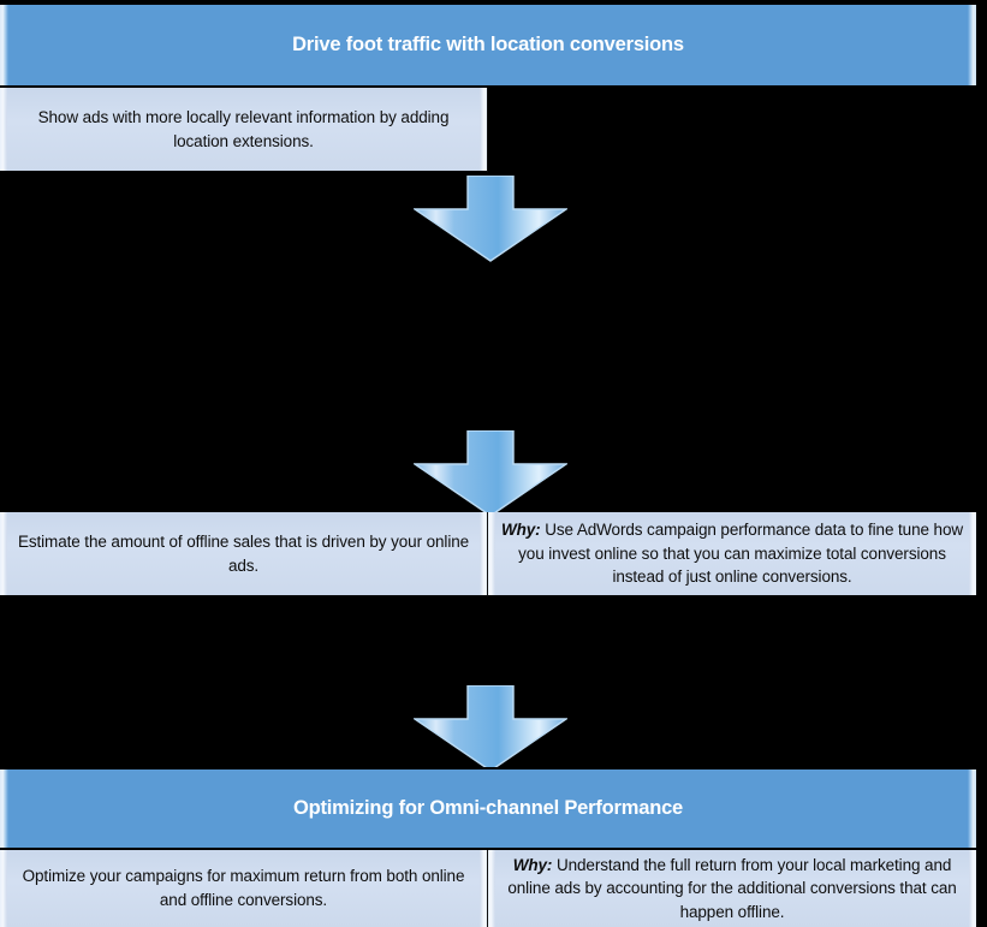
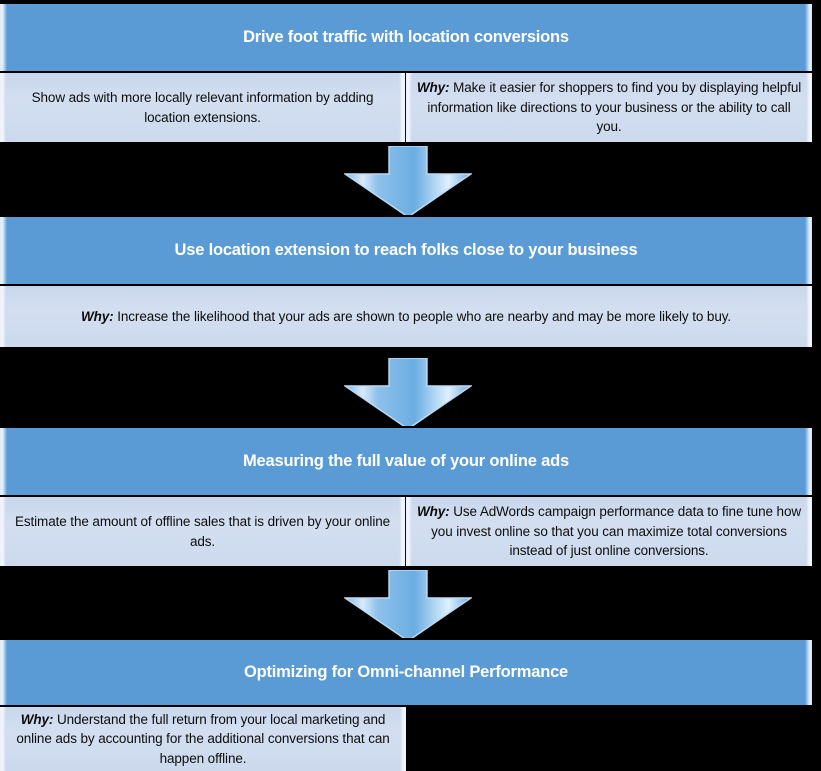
  Drive foot traffic with location conversions
  Show ads with more locally relevant information by adding location extensions.
+ Why: Make it easier for shoppers to find you by displaying helpful information like directions to your business or the ability to call you.
+ Use location extension to reach folks close to your business
+ Why: Increase the likelihood that your ads are shown to people who are nearby and may be more likely to buy.
+ Measuring the full value of your online ads
  Estimate the amount of offline sales that is driven by your online ads.
  Why: Use AdWords campaign performance data to fine tune how you invest online so that you can maximize total conversions instead of just online conversions.
  Optimizing for Omni-channel Performance
- Optimize your campaigns for maximum return from both online and offline conversions.
  Why: Understand the full return from your local marketing and online ads by accounting for the additional conversions that can happen offline.
